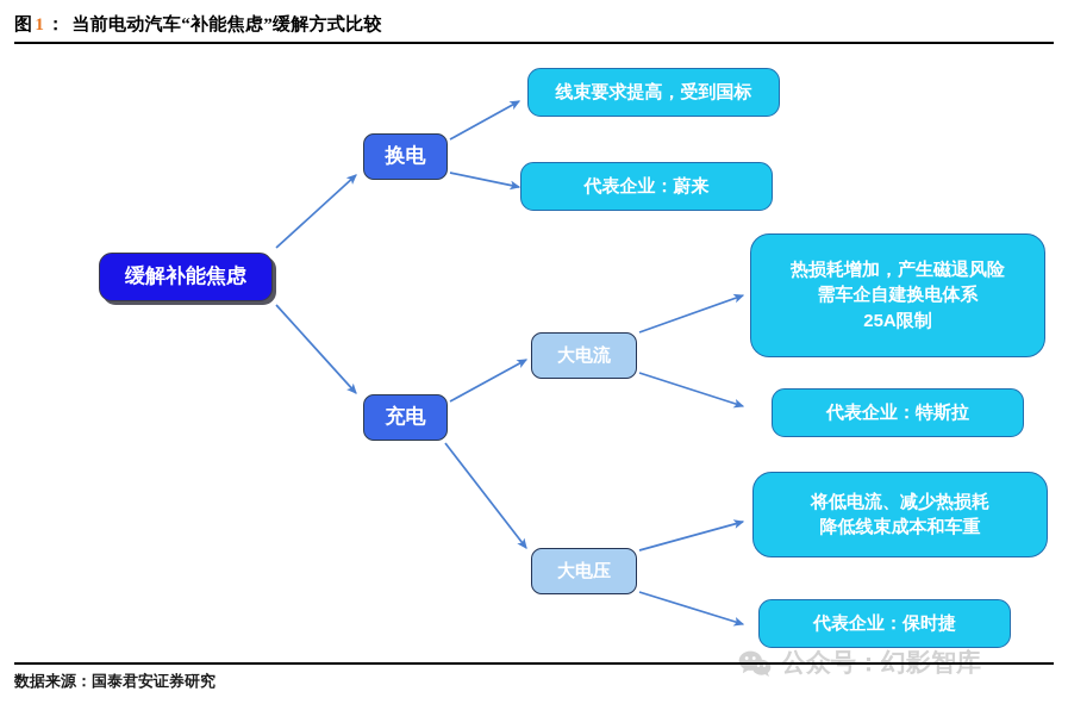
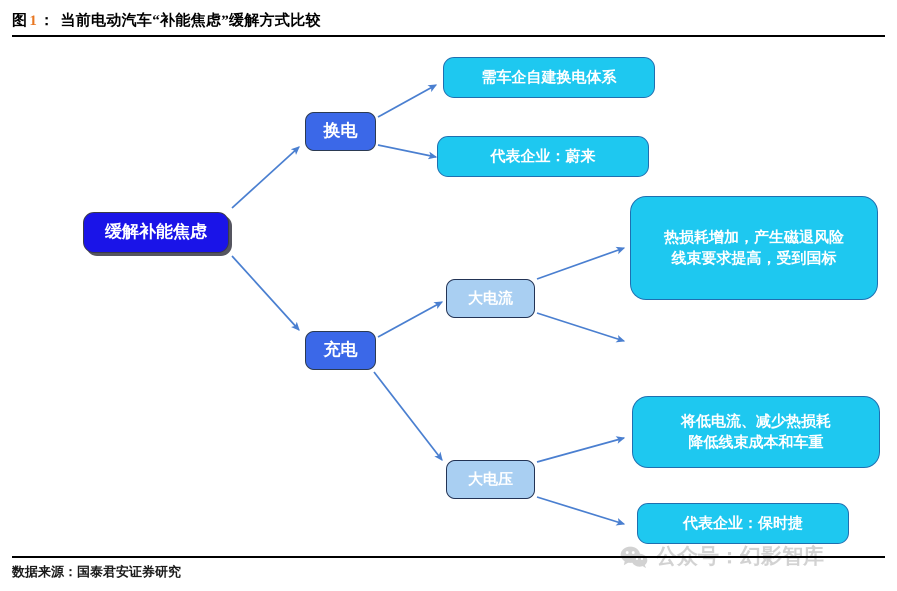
  图
  1
  ：
  当前电动汽车“补能焦虑”缓解方式比较
  缓解补能焦虑
  换电
  充电
  大电流
  大电压
- 线束要求提高，受到国标
+ 需车企自建换电体系
  代表企业：蔚来
  热损耗增加，产生磁退风险
- 需车企自建换电体系
+ 线束要求提高，受到国标
- 25A限制
- 代表企业：特斯拉
  将低电流、减少热损耗
  降低线束成本和车重
  代表企业：保时捷
  公众号：幻影智库
  数据来源：国泰君安证券研究
